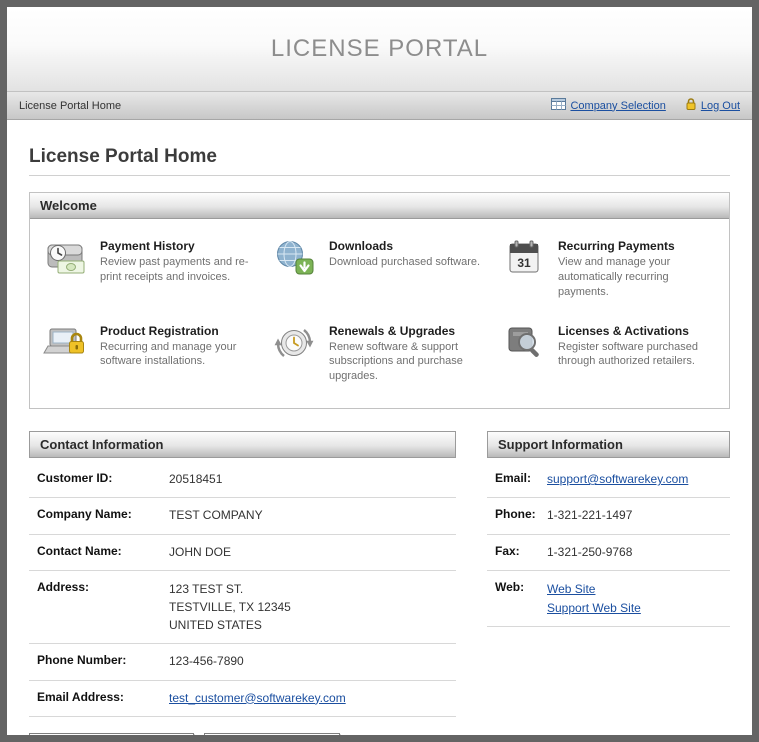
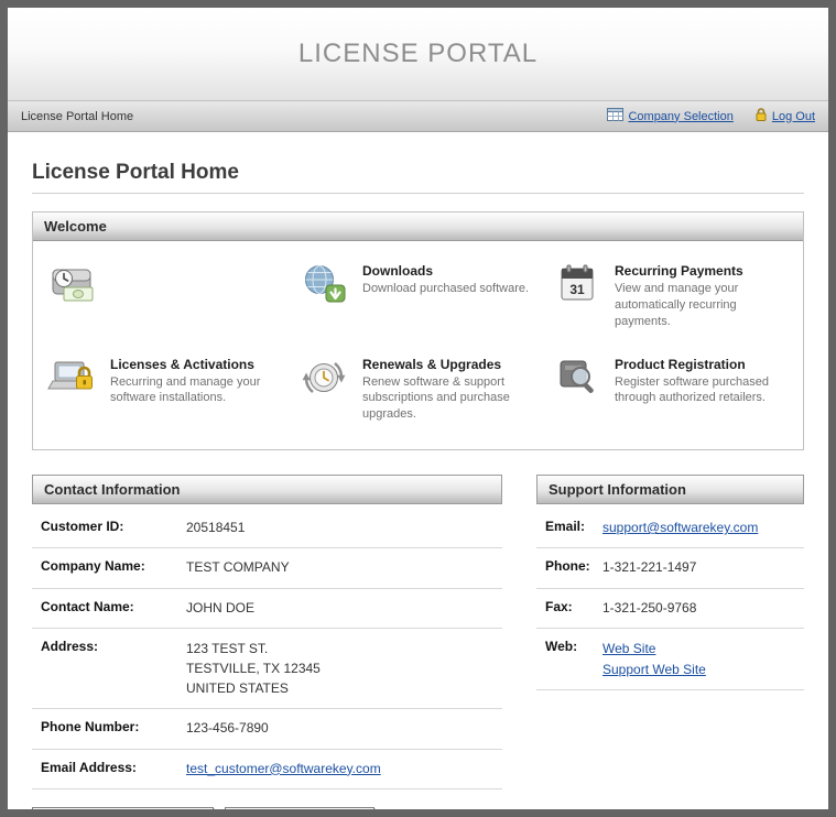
  LICENSE PORTAL
  License Portal Home
  Company Selection
  Log Out
  License Portal Home
  Welcome
- Payment History
- Review past payments and re-print receipts and invoices.
  Downloads
  Download purchased software.
  31
  Recurring Payments
  View and manage your automatically recurring payments.
- Product Registration
+ Licenses & Activations
  Recurring and manage your software installations.
  Renewals & Upgrades
  Renew software & support subscriptions and purchase upgrades.
- Licenses & Activations
+ Product Registration
  Register software purchased through authorized retailers.
  Contact Information
  Customer ID:
  20518451
  Company Name:
  TEST COMPANY
  Contact Name:
  JOHN DOE
  Address:
  123 TEST ST.
  TESTVILLE, TX 12345
  UNITED STATES
  Phone Number:
  123-456-7890
  Email Address:
  test_customer@softwarekey.com
  Support Information
  Email:
  support@softwarekey.com
  Phone:
  1-321-221-1497
  Fax:
  1-321-250-9768
  Web:
  Web Site
  Support Web Site
